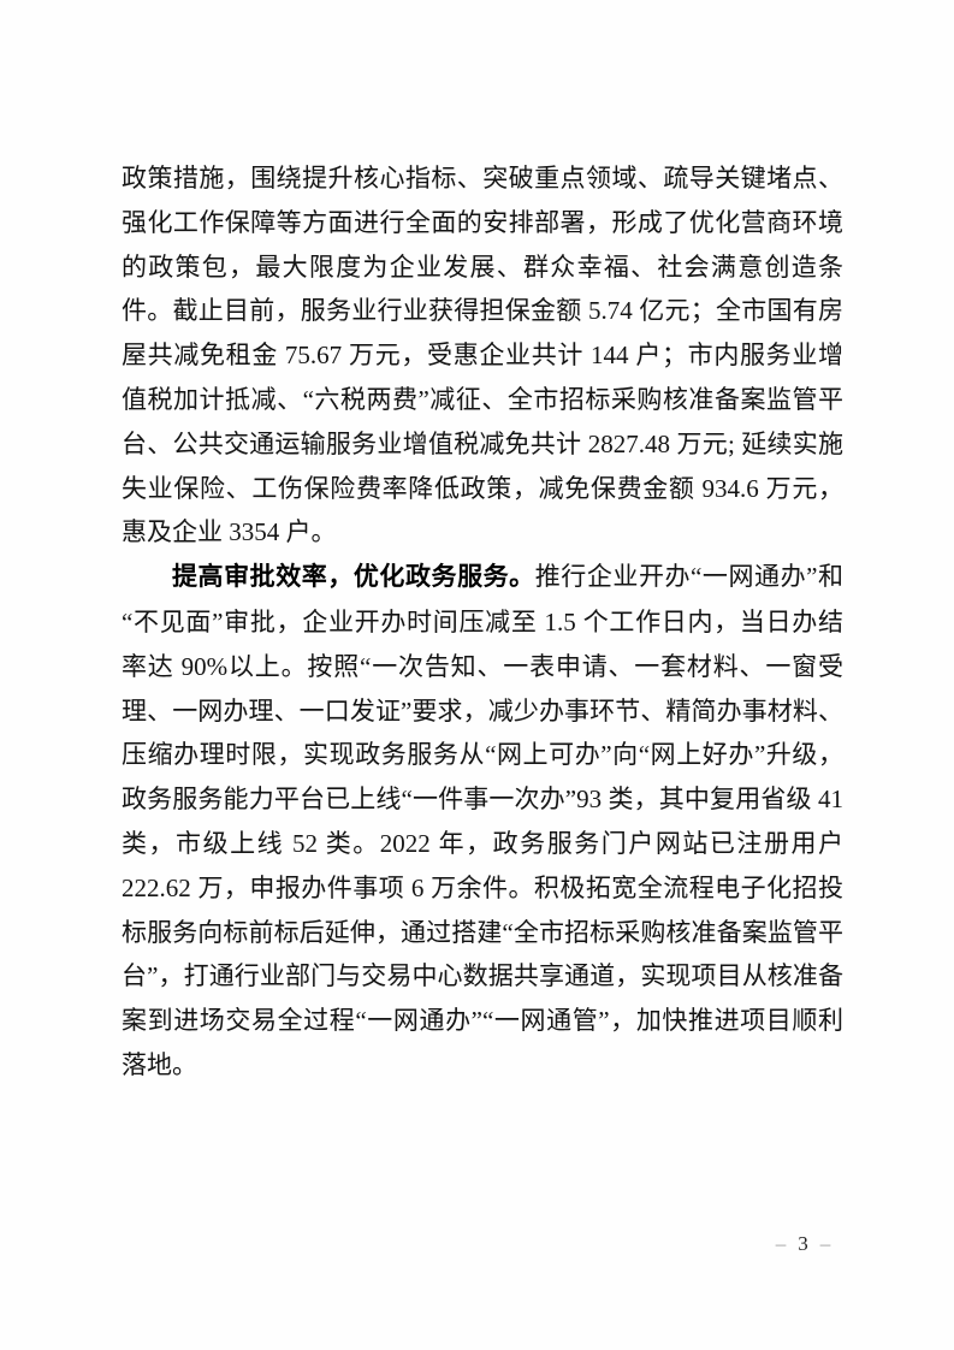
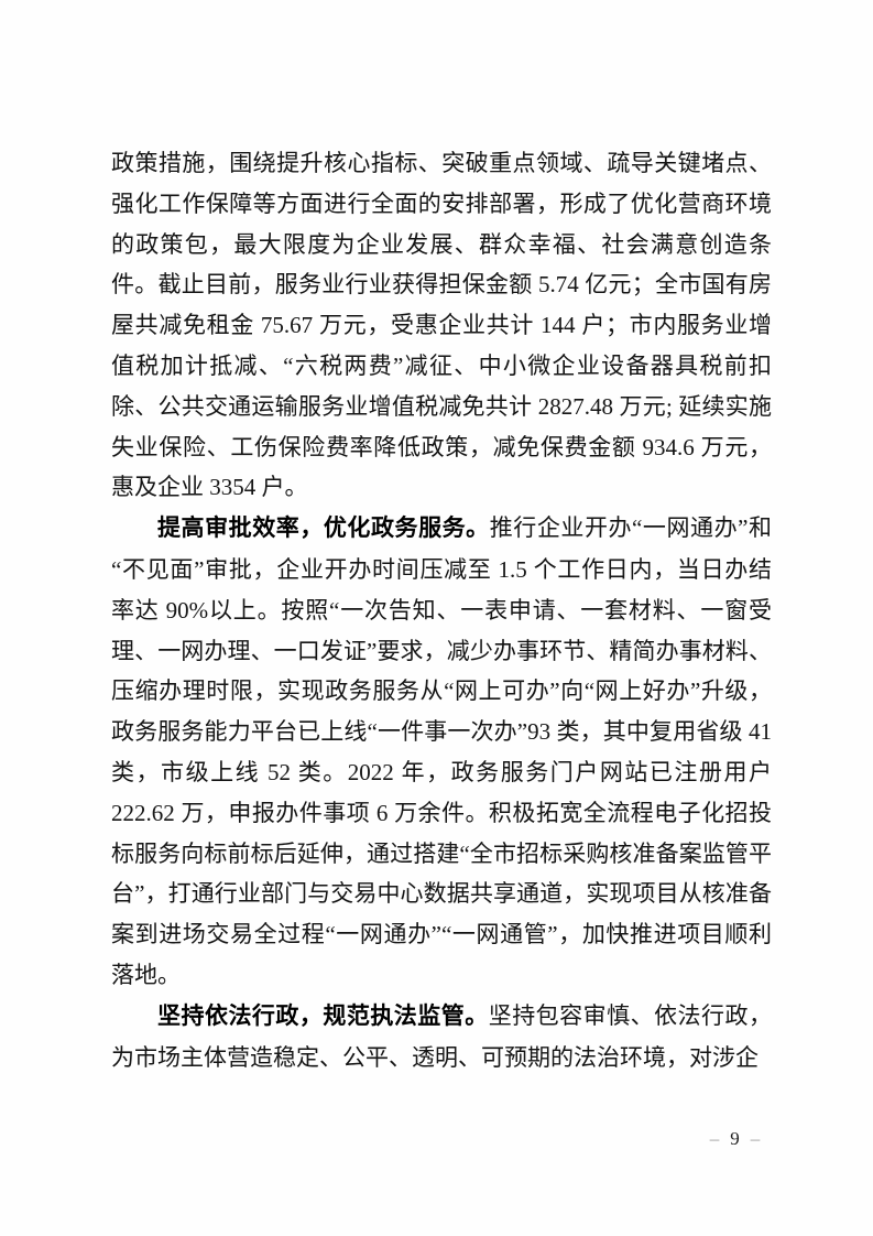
- 政策措施，围绕提升核心指标、突破重点领域、疏导关键堵点、强化工作保障等方面进行全面的安排部署，形成了优化营商环境的政策包，最大限度为企业发展、群众幸福、社会满意创造条件。截止目前，服务业行业获得担保金额 5.74 亿元；全市国有房屋共减免租金 75.67 万元，受惠企业共计 144 户；市内服务业增值税加计抵减、“六税两费”减征、全市招标采购核准备案监管平台、公共交通运输服务业增值税减免共计 2827.48 万元; 延续实施失业保险、工伤保险费率降低政策，减免保费金额 934.6 万元，惠及企业 3354 户。
+ 政策措施，围绕提升核心指标、突破重点领域、疏导关键堵点、强化工作保障等方面进行全面的安排部署，形成了优化营商环境的政策包，最大限度为企业发展、群众幸福、社会满意创造条件。截止目前，服务业行业获得担保金额 5.74 亿元；全市国有房屋共减免租金 75.67 万元，受惠企业共计 144 户；市内服务业增值税加计抵减、“六税两费”减征、中小微企业设备器具税前扣除、公共交通运输服务业增值税减免共计 2827.48 万元; 延续实施失业保险、工伤保险费率降低政策，减免保费金额 934.6 万元，惠及企业 3354 户。
  提高审批效率，优化政务服务。推行企业开办“一网通办”和“不见面”审批，企业开办时间压减至 1.5 个工作日内，当日办结率达 90%以上。按照“一次告知、一表申请、一套材料、一窗受理、一网办理、一口发证”要求，减少办事环节、精简办事材料、压缩办理时限，实现政务服务从“网上可办”向“网上好办”升级，政务服务能力平台已上线“一件事一次办”93 类，其中复用省级 41 类，市级上线 52 类。2022 年，政务服务门户网站已注册用户 222.62 万，申报办件事项 6 万余件。积极拓宽全流程电子化招投标服务向标前标后延伸，通过搭建“全市招标采购核准备案监管平台”，打通行业部门与交易中心数据共享通道，实现项目从核准备案到进场交易全过程“一网通办”“一网通管”，加快推进项目顺利落地。
+ 坚持依法行政，规范执法监管。坚持包容审慎、依法行政，为市场主体营造稳定、公平、透明、可预期的法治环境，对涉企
- – 3 –
+ – 9 –
